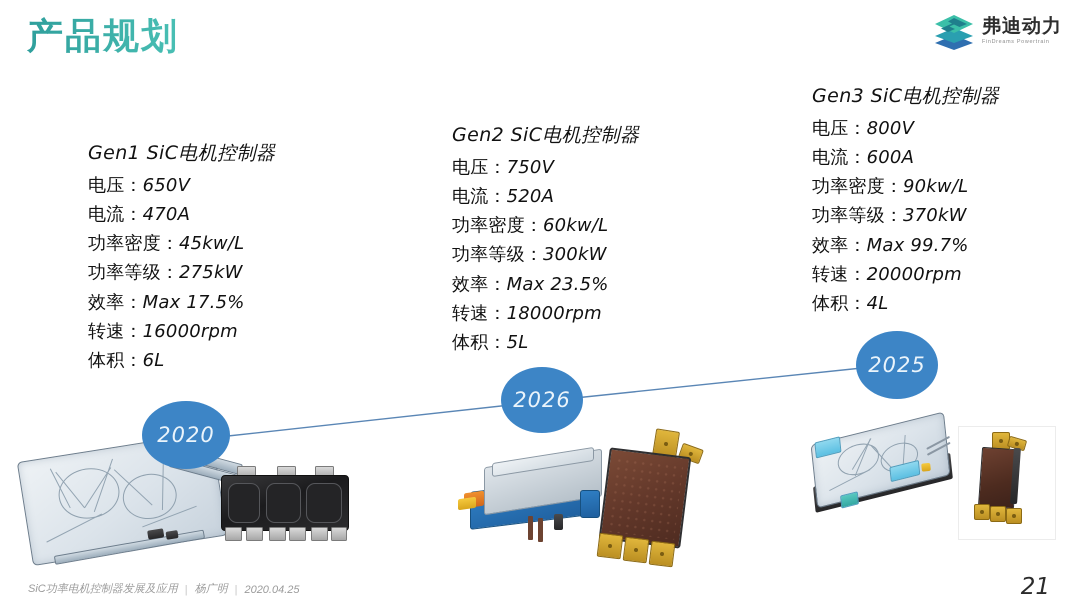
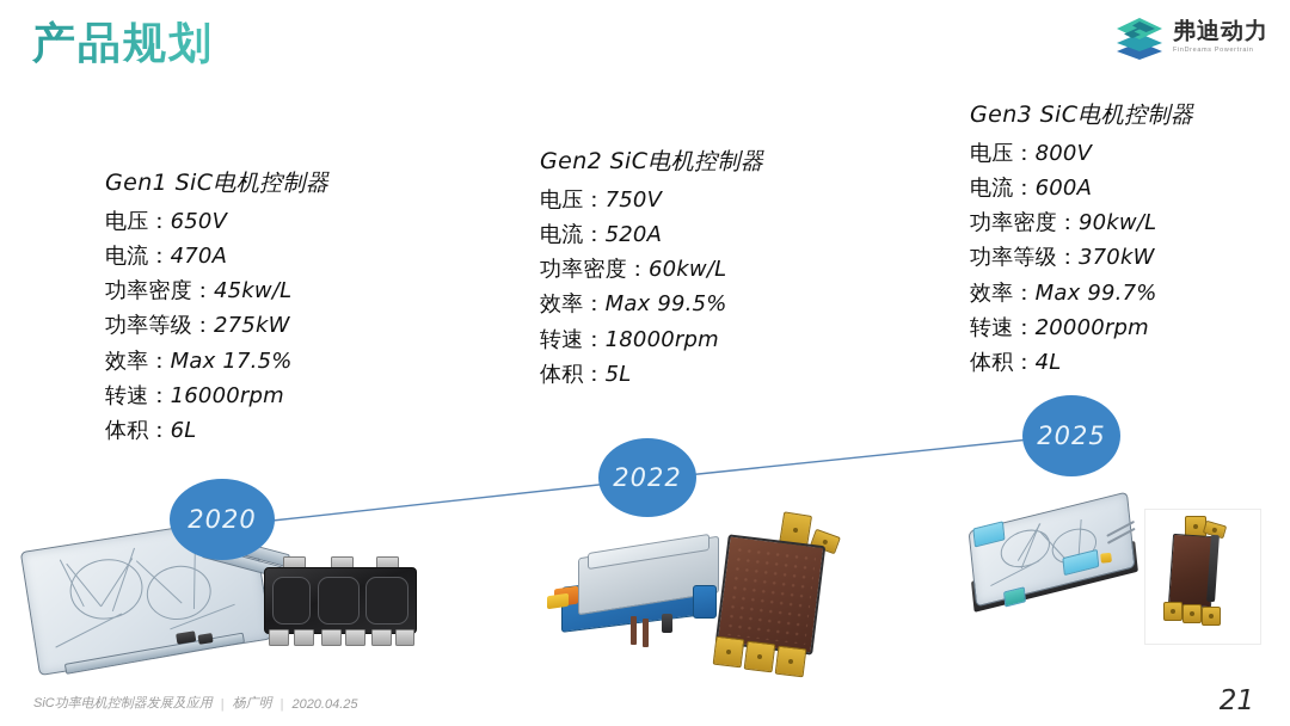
  产品规划
  弗迪动力
  Gen1 SiC电机控制器
  电压：650V
  电流：470A
  功率密度：45kw/L
  功率等级：275kW
  效率：Max 17.5%
  转速：16000rpm
  体积：6L
  Gen2 SiC电机控制器
  电压：750V
  电流：520A
  功率密度：60kw/L
- 功率等级：300kW
- 效率：Max 23.5%
+ 效率：Max 99.5%
  转速：18000rpm
  体积：5L
  Gen3 SiC电机控制器
  电压：800V
  电流：600A
  功率密度：90kw/L
  功率等级：370kW
  效率：Max 99.7%
  转速：20000rpm
  体积：4L
  2020
- 2026
+ 2022
  2025
  SiC功率电机控制器发展及应用
  |
  杨广明
  |
  2020.04.25
  21
